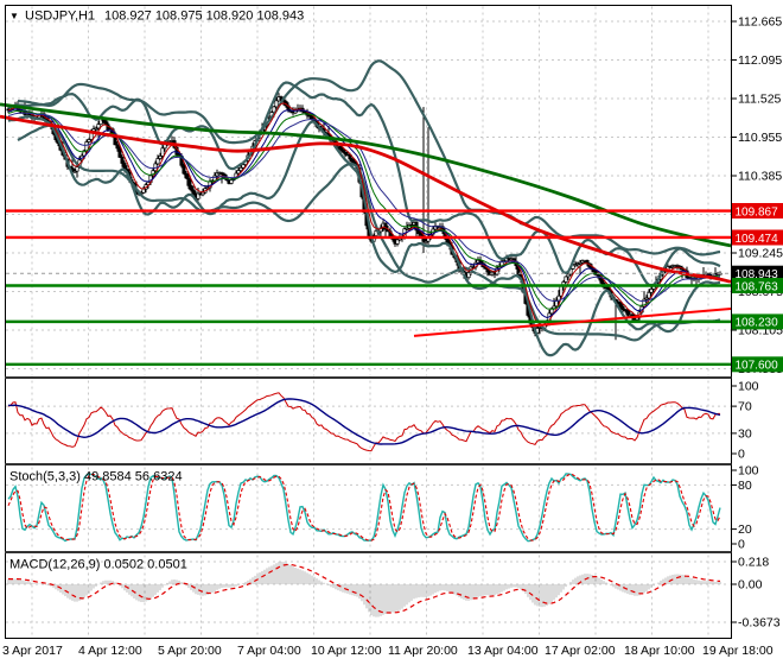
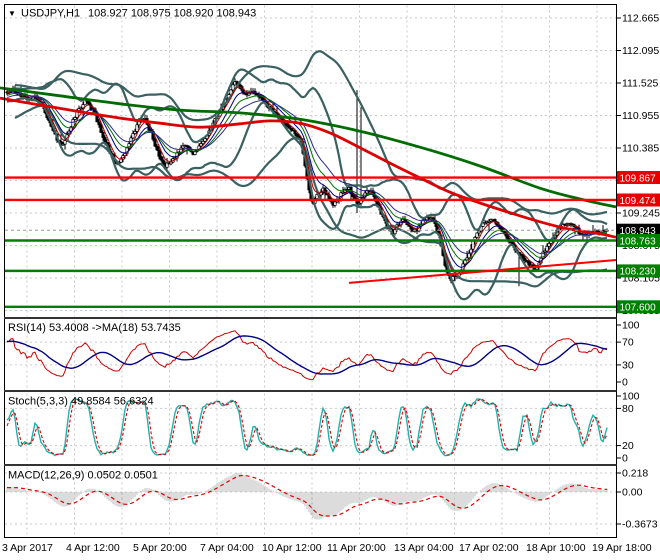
  112.665
  112.095
  111.525
  110.955
  110.385
  109.245
  108.105
  100
  70
  30
  0
  100
  80
  20
  0
  0.218
  0.00
  -0.3673
  3 Apr 2017
  4 Apr 12:00
  5 Apr 20:00
  7 Apr 04:00
  10 Apr 12:00
  11 Apr 20:00
  13 Apr 04:00
  17 Apr 02:00
  18 Apr 10:00
  19 Apr 18:00
  109.867
  109.474
  108.943
  108.763
  108.230
  107.600
  ▼
  USDJPY,H1
  108.927 108.975 108.920 108.943
+ RSI(14) 53.4008 ->MA(18) 53.7435
  Stoch(5,3,3) 49.8584 56.6324
  MACD(12,26,9) 0.0502 0.0501
